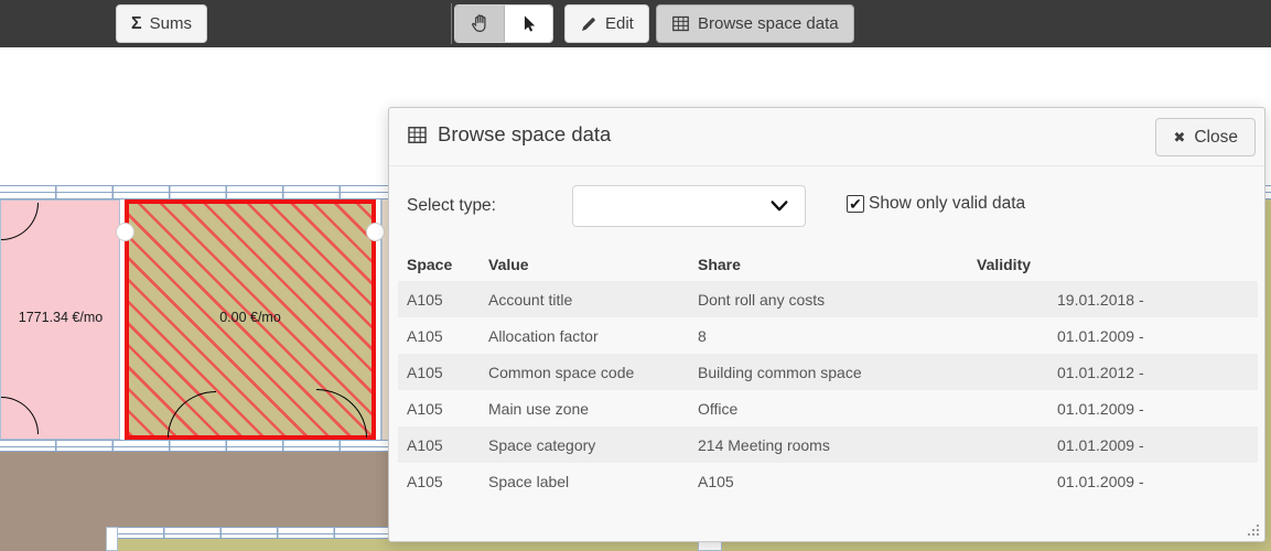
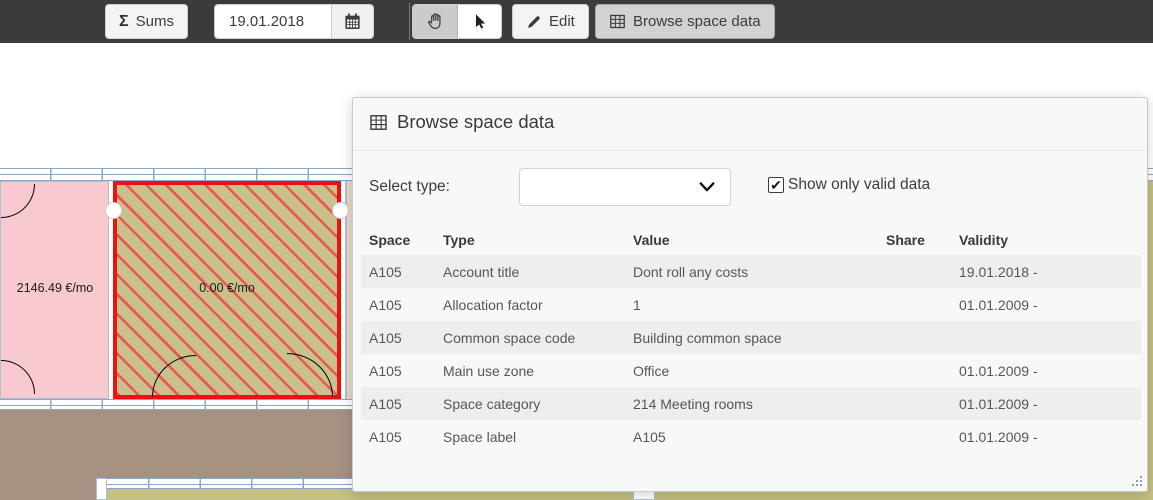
- 1771.34 €/mo
+ 2146.49 €/mo
  0.00 €/mo
  Σ
  Sums
+ 19.01.2018
  Edit
  Browse space data
  Browse space data
- ✖
- Close
  Select type:
  ✔
  Show only valid data
  Space
+ Type
  Value
  Share
  Validity
  A105
  Account title
  Dont roll any costs
  19.01.2018 -
  A105
  Allocation factor
- 8
+ 1
  01.01.2009 -
  A105
  Common space code
  Building common space
- 01.01.2012 -
  A105
  Main use zone
  Office
  01.01.2009 -
  A105
  Space category
  214 Meeting rooms
  01.01.2009 -
  A105
  Space label
  A105
  01.01.2009 -
